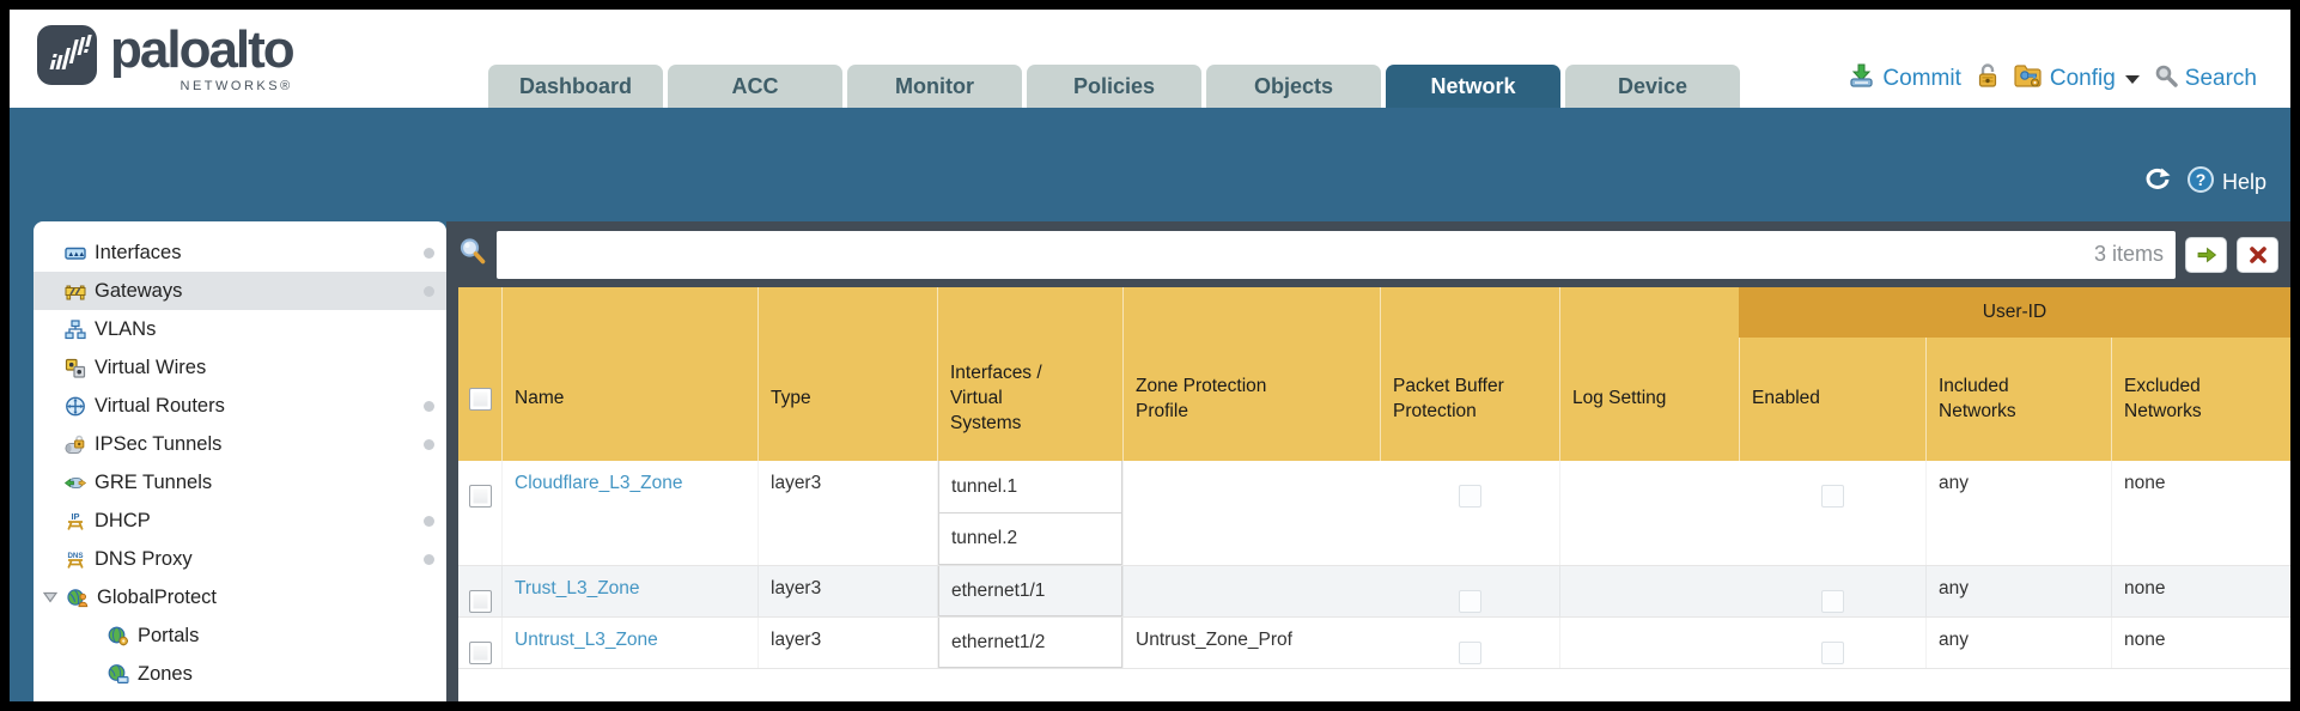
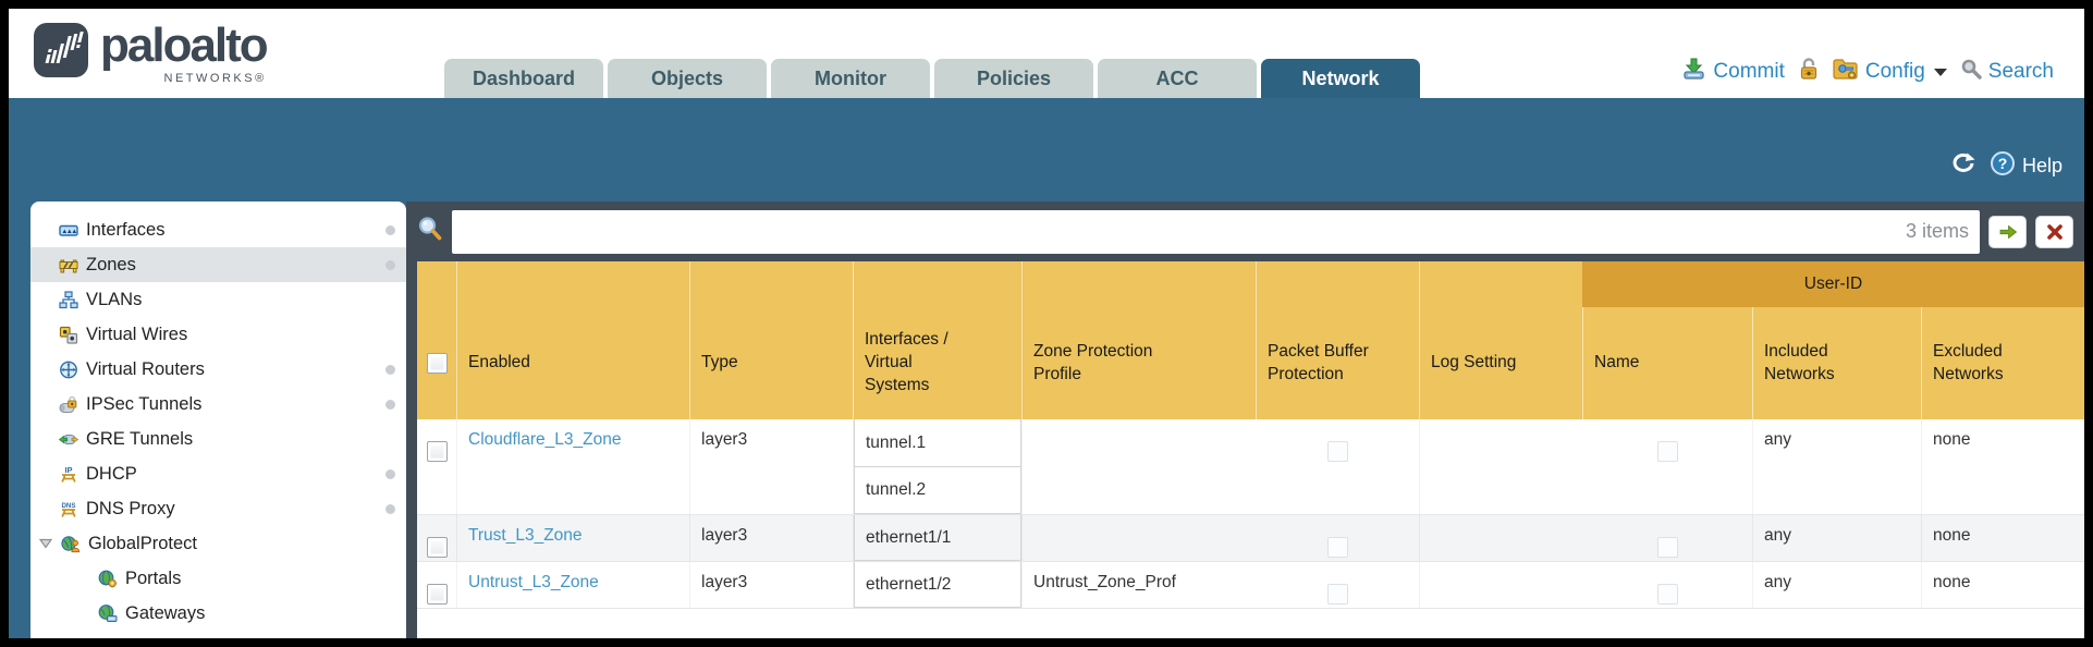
  paloalto
  NETWORKS®
  Dashboard
- ACC
+ Objects
  Monitor
  Policies
- Objects
+ ACC
  Network
- Device
  Commit
  Config
  Search
  ?
  Help
  Interfaces
- Gateways
+ Zones
  VLANs
  Virtual Wires
  Virtual Routers
  IPSec Tunnels
  GRE Tunnels
  IP
  DHCP
  DNS Proxy
  GlobalProtect
  Portals
- Zones
+ Gateways
  3 items
- Name
+ Enabled
  Type
  Interfaces / Virtual Systems
  Zone Protection Profile
  Packet Buffer Protection
  Log Setting
  User-ID
- Enabled
+ Name
  Included Networks
  Excluded Networks
  Cloudflare_L3_Zone
  layer3
  tunnel.1
  tunnel.2
  any
  none
  Trust_L3_Zone
  layer3
  ethernet1/1
  any
  none
  Untrust_L3_Zone
  layer3
  ethernet1/2
  Untrust_Zone_Prof
  any
  none
